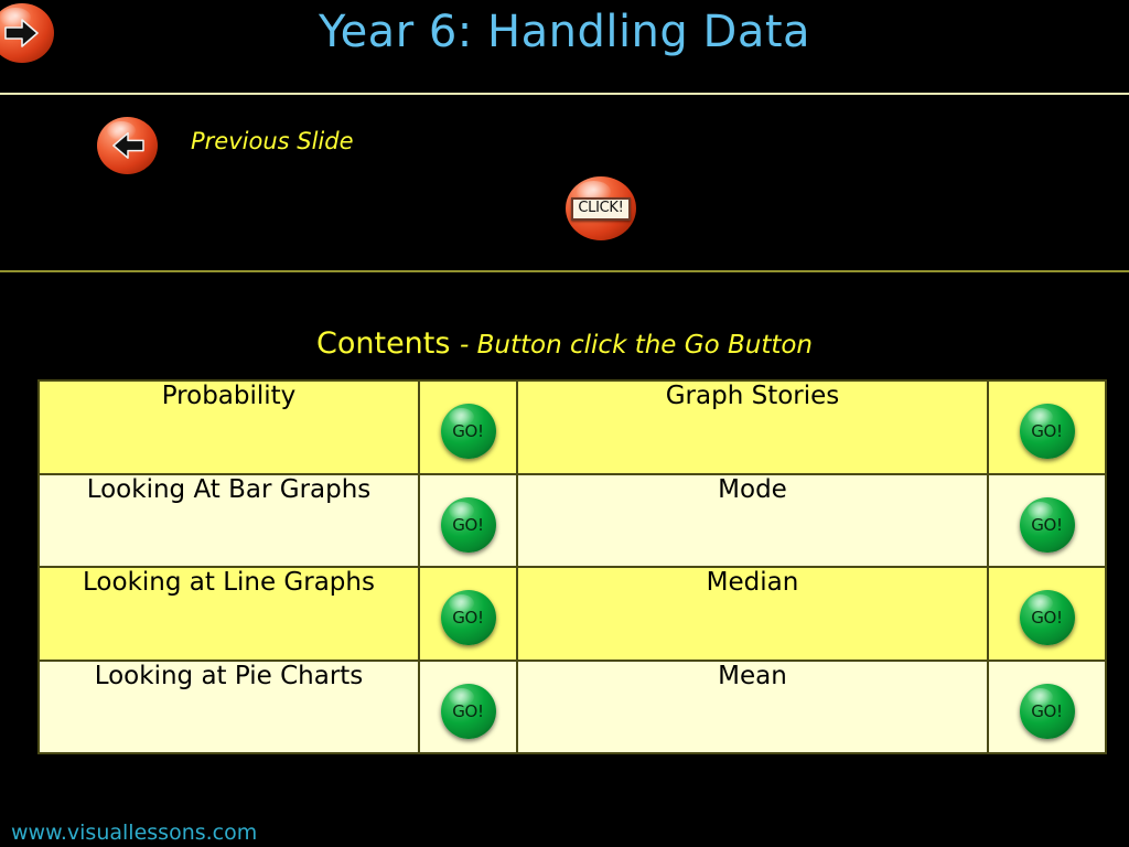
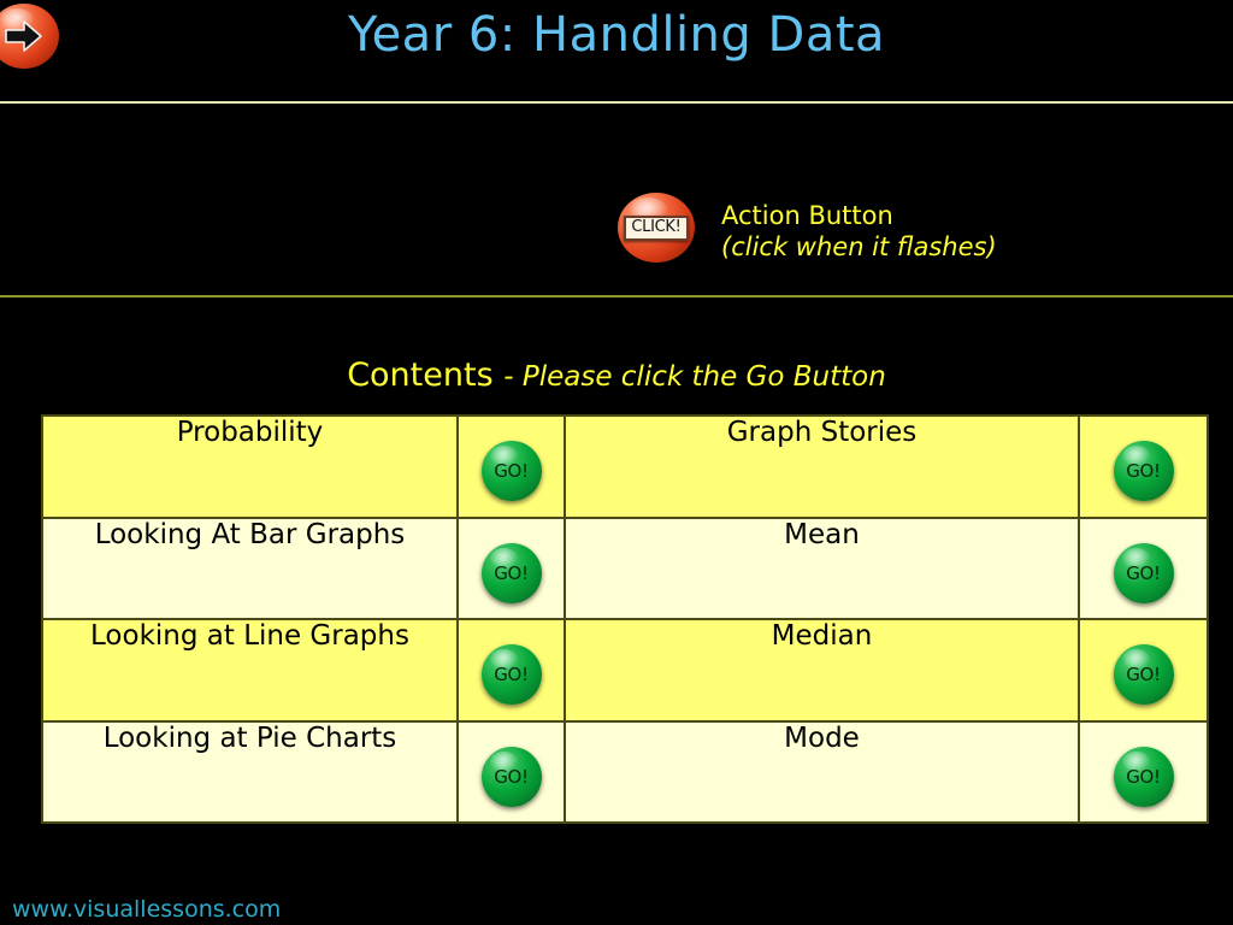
  Year 6: Handling Data
- Previous Slide
  CLICK!
+ Action Button
+ (click when it flashes)
- Contents - Button click the Go Button
+ Contents - Please click the Go Button
  Probability	GO!	Graph Stories	GO!
- Looking At Bar Graphs	GO!	Mode	GO!
+ Looking At Bar Graphs	GO!	Mean	GO!
  Looking at Line Graphs	GO!	Median	GO!
- Looking at Pie Charts	GO!	Mean	GO!
+ Looking at Pie Charts	GO!	Mode	GO!
  www.visuallessons.com
